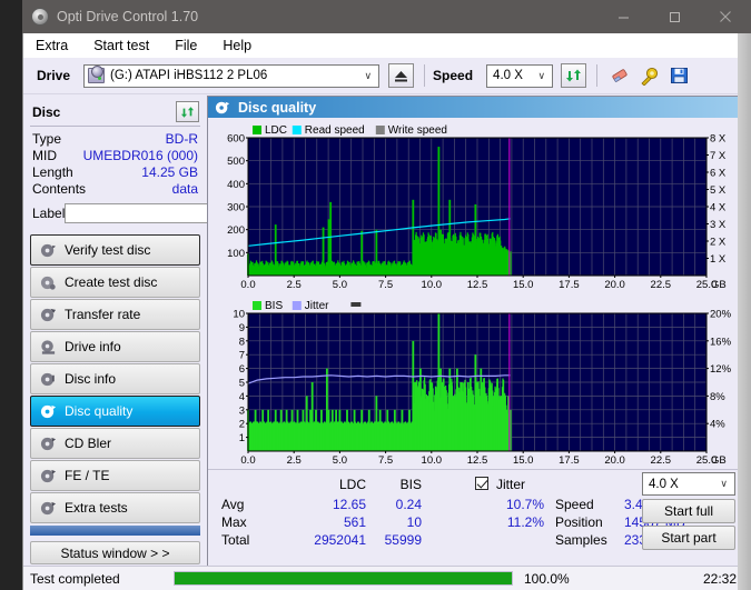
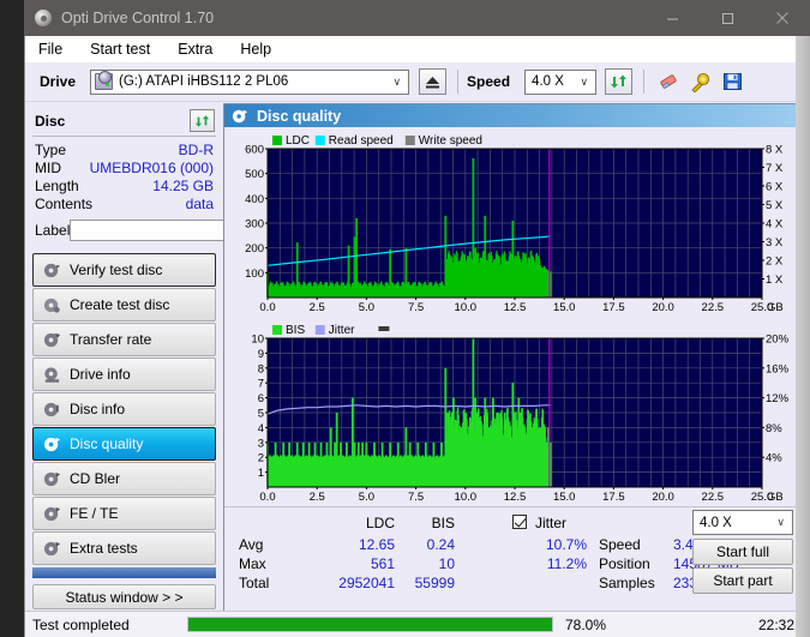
  Opti Drive Control 1.70
- Extra
+ File
  Start test
- File
+ Extra
  Help
  Drive
  (G:) ATAPI iHBS112 2 PL06
  ∨
  Speed
  4.0 X
  ∨
  Disc
  Type
  BD-R
  MID
  UMEBDR016 (000)
  Length
  14.25 GB
  Contents
  data
  Label
  Verify test disc
  Create test disc
  Transfer rate
  Drive info
  Disc info
  Disc quality
  CD Bler
  FE / TE
  Extra tests
  Status window > >
  Disc quality
  600
  500
  400
  300
  200
  100
  8 X
  7 X
  6 X
  5 X
  4 X
  3 X
  2 X
  1 X
  0.0
  2.5
  5.0
  7.5
  10.0
  12.5
  15.0
  17.5
  20.0
  22.5
  25.0
  GB
  LDC
  Read speed
  Write speed
  10
  9
  8
  7
  6
  5
  4
  3
  2
  1
  20%
  16%
  12%
  8%
  4%
  0.0
  2.5
  5.0
  7.5
  10.0
  12.5
  15.0
  17.5
  20.0
  22.5
  25.0
  GB
  BIS
  Jitter
  Avg
  Max
  Total
  LDC
  BIS
  12.65
  561
  2952041
  0.24
  10
  55999
  Jitter
  10.7%
  11.2%
  Speed
  Position
  Samples
  4.0 X
  ∨
  Start full
  Start part
  Test completed
- 100.0%
+ 78.0%
  22:32
